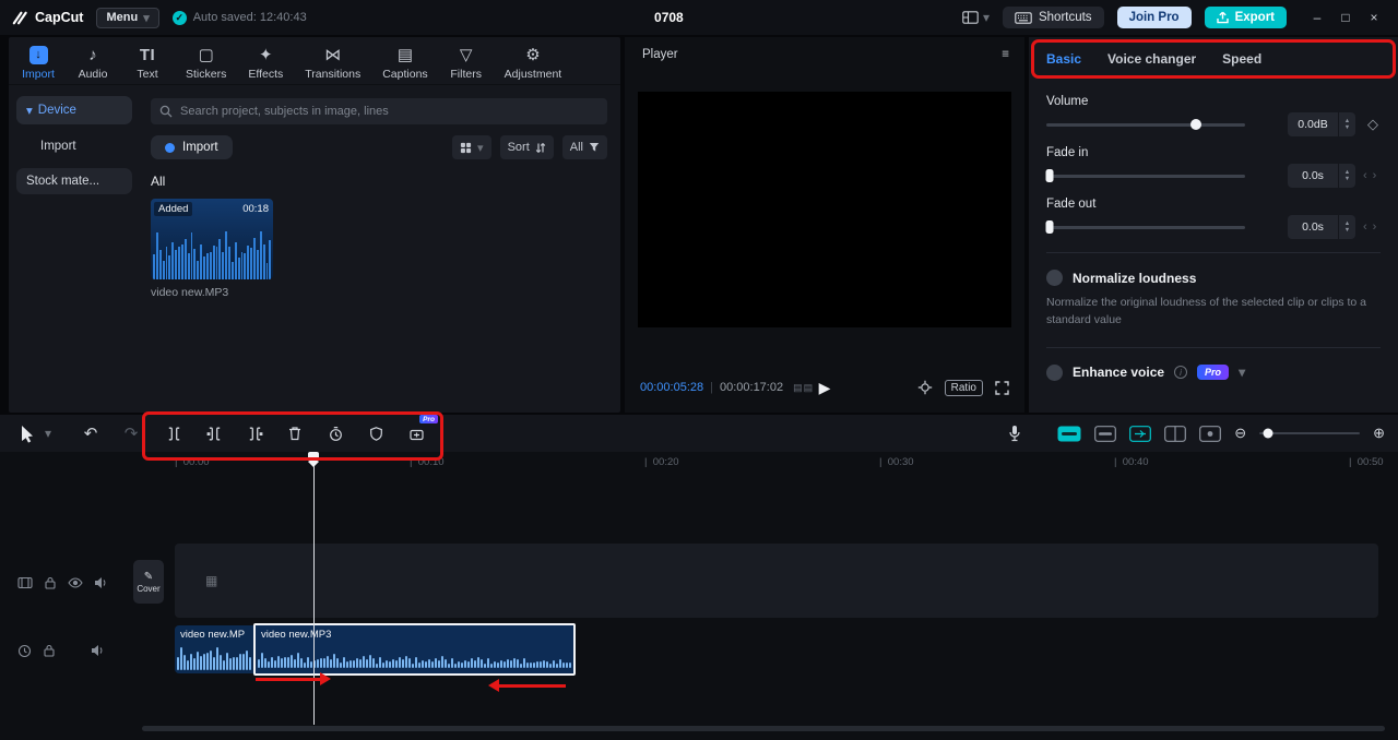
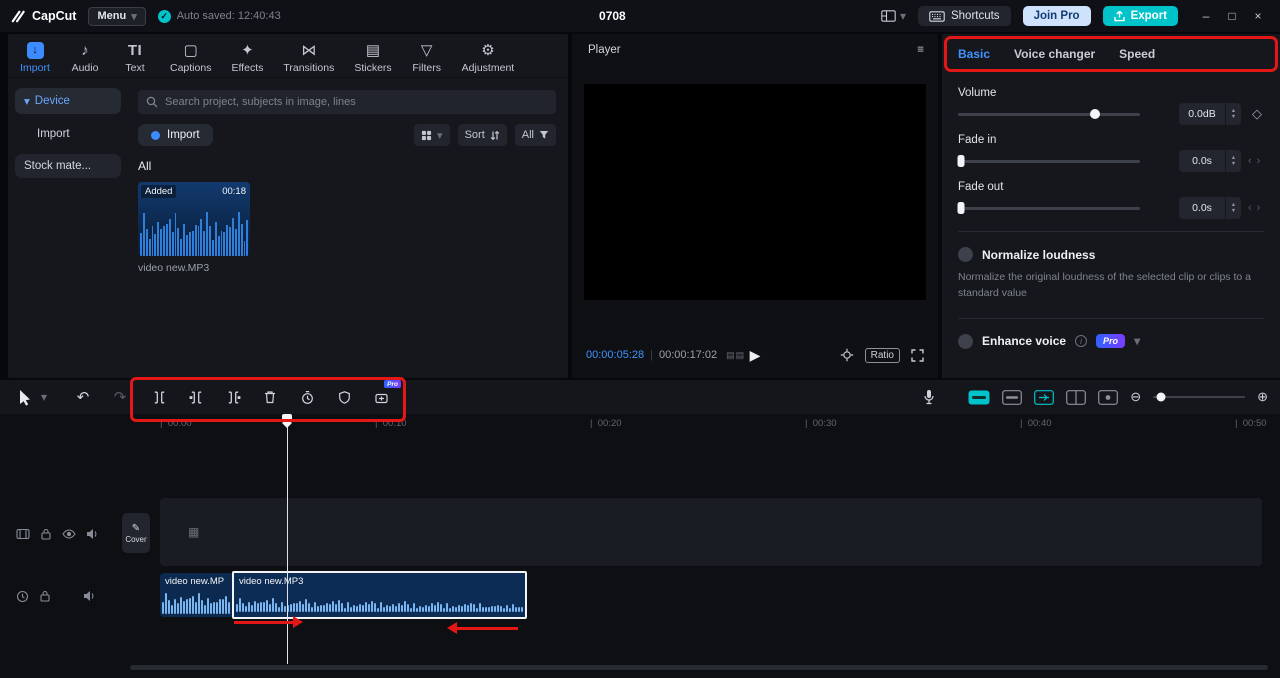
  CapCut
  Menu
  ▾
  ✓
  Auto saved: 12:40:43
  0708
  ▾
  Shortcuts
  Join Pro
  Export
  –
  □
  ×
  ↓
  Import
  ♪
  Audio
  TI
  Text
  ▢
- Stickers
+ Captions
  ✦
  Effects
  ⋈
  Transitions
  ▤
- Captions
+ Stickers
  ▽
  Filters
  ⚙
  Adjustment
  ▾
  Device
  Import
  Stock mate...
  Search project, subjects in image, lines
  Import
  ▾
  Sort
  All
  All
  Added
  00:18
  video new.MP3
  Player
  ≡
  00:00:05:28
  |
  00:00:17:02
  ▤▤
  ▶
  Ratio
  Basic
  Voice changer
  Speed
  Volume
  0.0dB
  ◇
  Fade in
  0.0s
  ‹›
  Fade out
  0.0s
  ‹›
  Normalize loudness
  Normalize the original loudness of the selected clip or clips to a standard value
  Enhance voice
  i
  Pro
  ▾
  ▾
  ↶
  ↷
  ⊖
  ⊕
  | 00:00
  | 00:10
  | 00:20
  | 00:30
  | 00:40
  | 00:50
  ✎
  Cover
  ▦
  video new.MP
  video new.MP3
